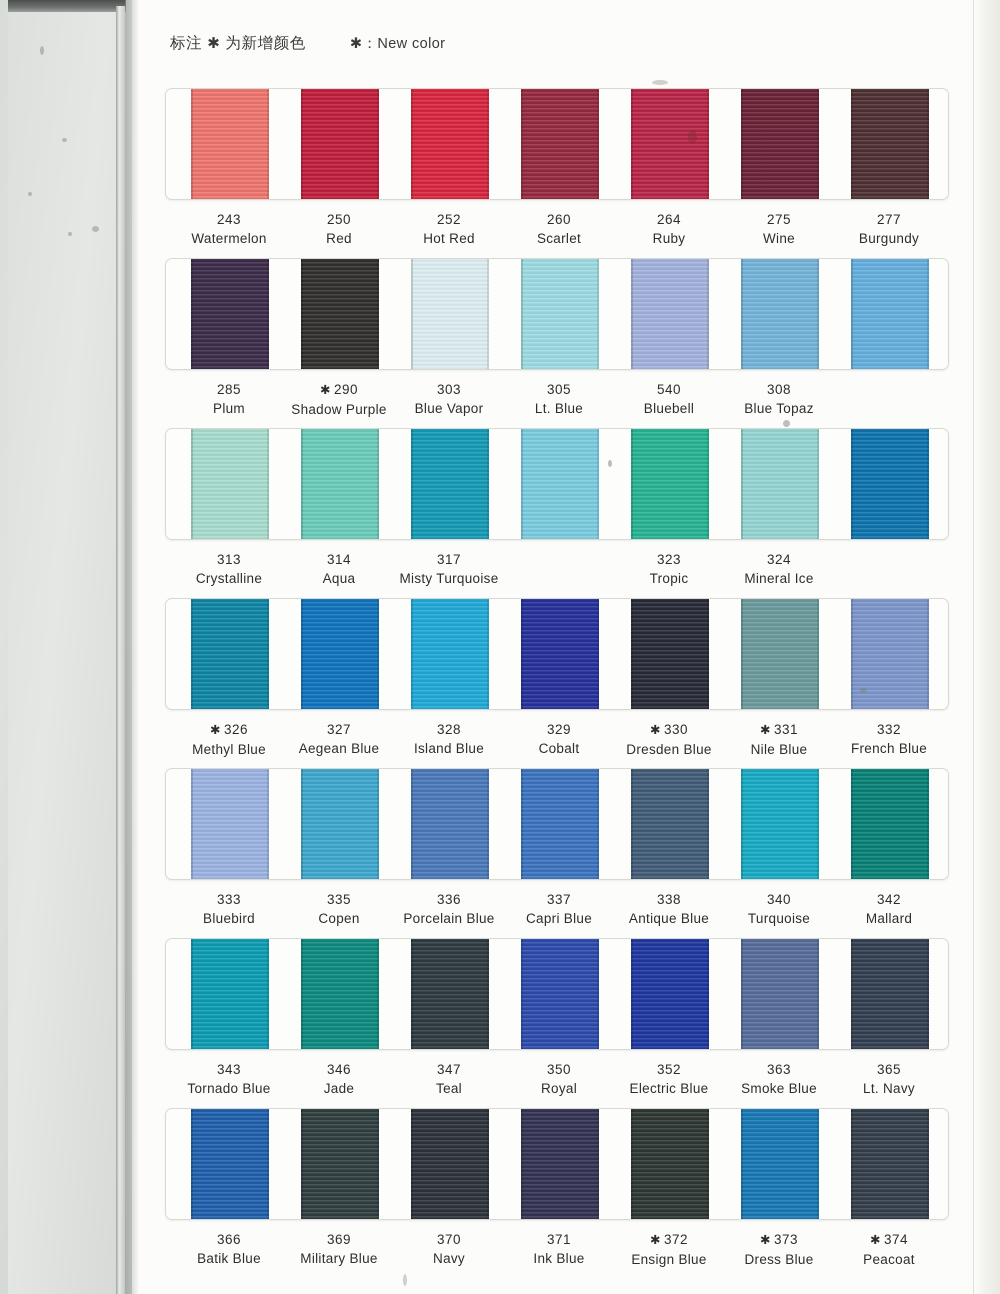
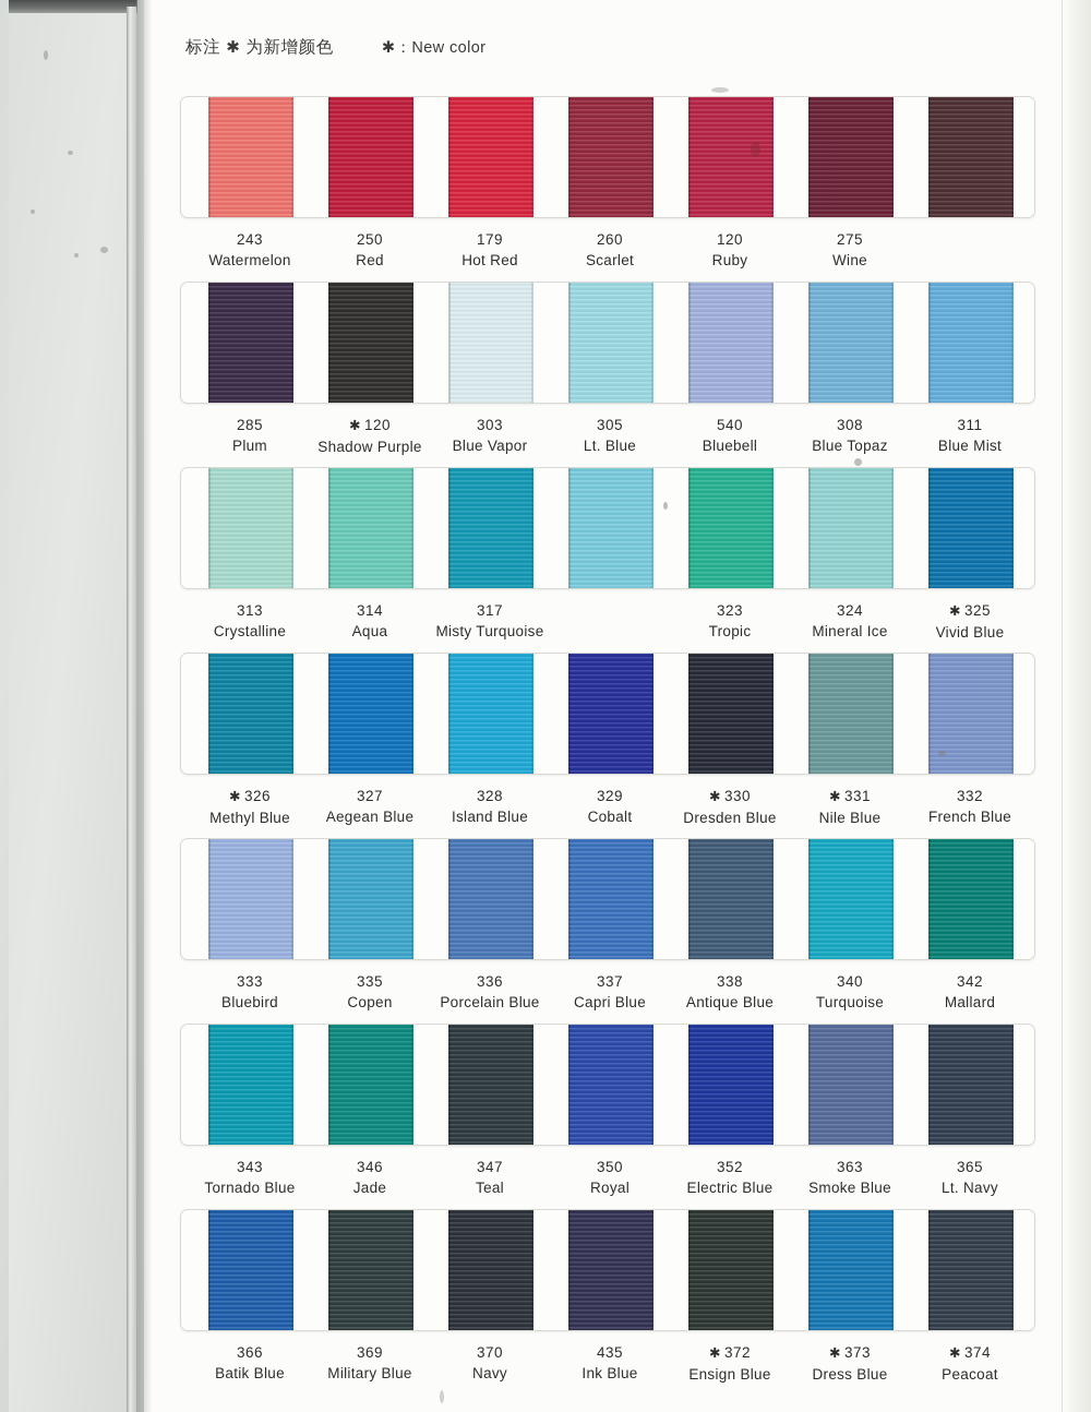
  标注 ✱ 为新增颜色 ✱：New color
  243
  Watermelon
  250
  Red
- 252
+ 179
  Hot Red
  260
  Scarlet
- 264
+ 120
  Ruby
  275
  Wine
- 277
- Burgundy
  285
  Plum
- ✱ 290
+ ✱ 120
  Shadow Purple
  303
  Blue Vapor
  305
  Lt. Blue
  540
  Bluebell
  308
  Blue Topaz
+ 311
+ Blue Mist
  313
  Crystalline
  314
  Aqua
  317
  Misty Turquoise
  323
  Tropic
  324
  Mineral Ice
+ ✱ 325
+ Vivid Blue
  ✱ 326
  Methyl Blue
  327
  Aegean Blue
  328
  Island Blue
  329
  Cobalt
  ✱ 330
  Dresden Blue
  ✱ 331
  Nile Blue
  332
  French Blue
  333
  Bluebird
  335
  Copen
  336
  Porcelain Blue
  337
  Capri Blue
  338
  Antique Blue
  340
  Turquoise
  342
  Mallard
  343
  Tornado Blue
  346
  Jade
  347
  Teal
  350
  Royal
  352
  Electric Blue
  363
  Smoke Blue
  365
  Lt. Navy
  366
  Batik Blue
  369
  Military Blue
  370
  Navy
- 371
+ 435
  Ink Blue
  ✱ 372
  Ensign Blue
  ✱ 373
  Dress Blue
  ✱ 374
  Peacoat
